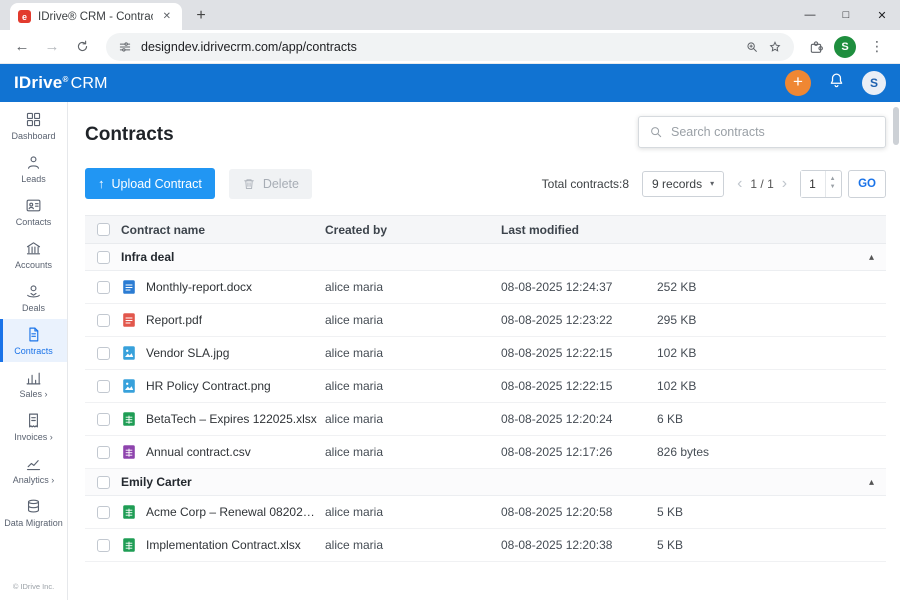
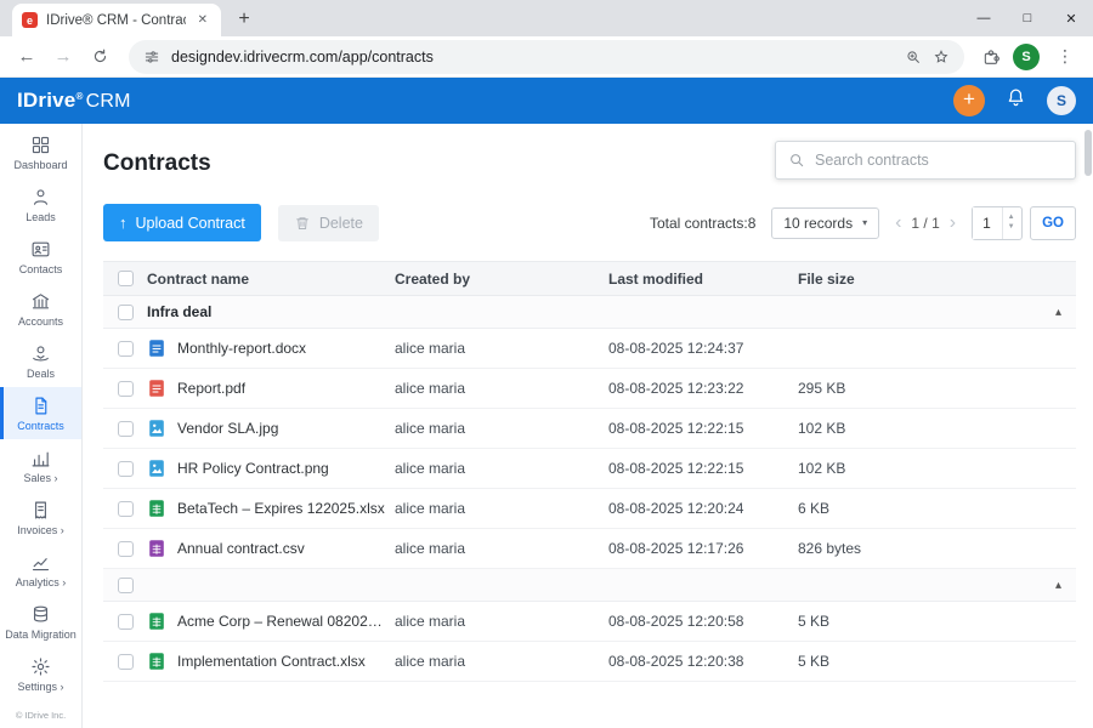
  e
  IDrive® CRM - Contra
  ✕
  +
  —
  □
  ✕
  ←
  →
  designdev.idrivecrm.com/app/contracts
  S
  ⋮
  IDrive
  ®
  CRM
  +
  S
  Dashboard
  Leads
  Contacts
  Accounts
  Deals
  Contracts
  Sales ›
  Invoices ›
  Analytics ›
  Data Migration
+ Settings ›
  © IDrive Inc.
  Contracts
  Search contracts
  ↑
  Upload Contract
  Delete
  Total contracts:8
- 9 records
+ 10 records
  ▾
  ‹
  1 / 1
  ›
  1
  GO
  Contract name
  Created by
  Last modified
+ File size
  Infra deal
  ▴
  Monthly-report.docx
  alice maria
  08-08-2025 12:24:37
- 252 KB
  Report.pdf
  alice maria
  08-08-2025 12:23:22
  295 KB
  Vendor SLA.jpg
  alice maria
  08-08-2025 12:22:15
  102 KB
  HR Policy Contract.png
  alice maria
  08-08-2025 12:22:15
  102 KB
  BetaTech – Expires 122025.xlsx
  alice maria
  08-08-2025 12:20:24
  6 KB
  Annual contract.csv
  alice maria
  08-08-2025 12:17:26
  826 bytes
- Emily Carter
  ▴
  Acme Corp – Renewal 082026.x
  alice maria
  08-08-2025 12:20:58
  5 KB
  Implementation Contract.xlsx
  alice maria
  08-08-2025 12:20:38
  5 KB
